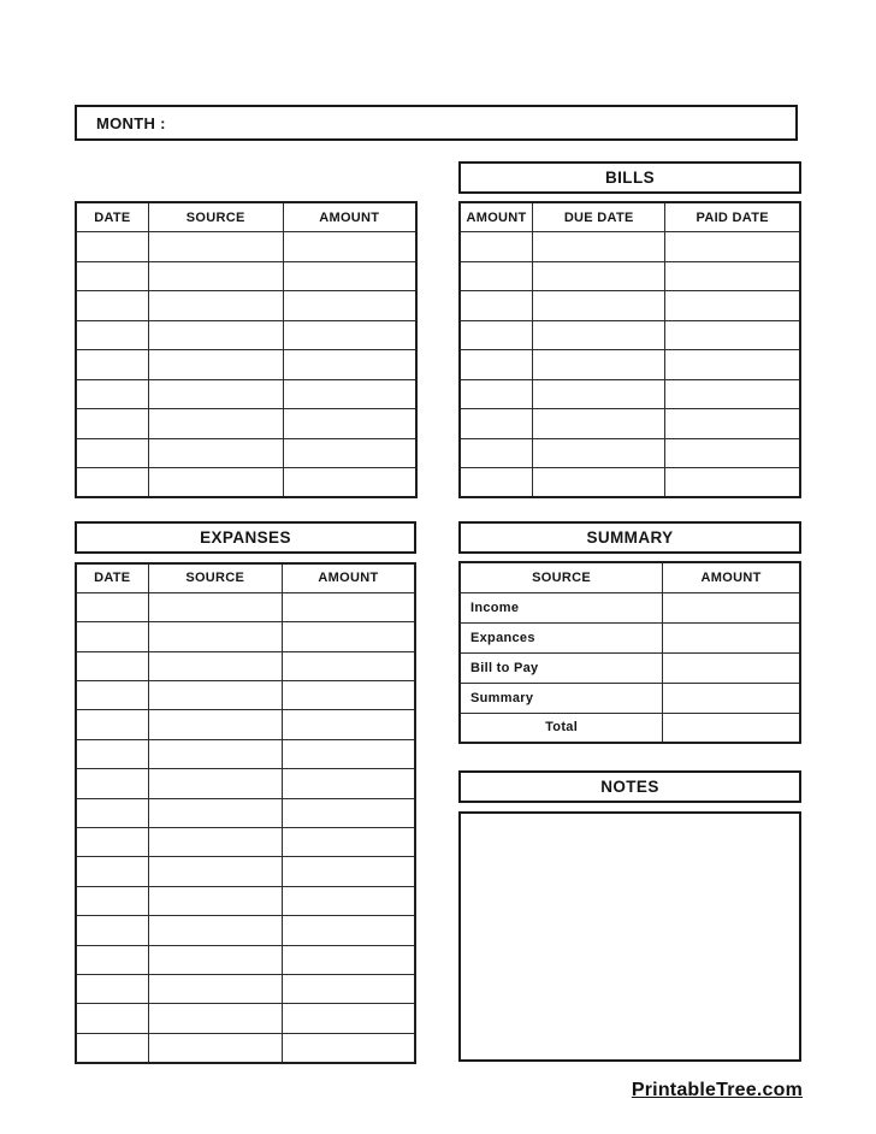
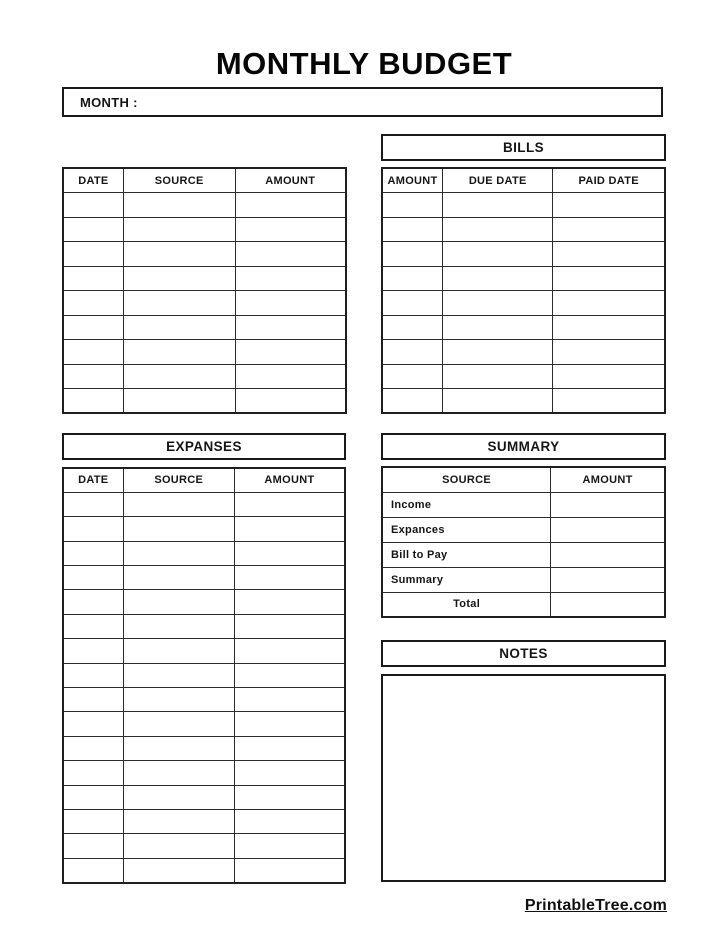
+ MONTHLY BUDGET
  MONTH :
  BILLS
  DATE	SOURCE	AMOUNT
  AMOUNT	DUE DATE	PAID DATE
  EXPANSES
  SUMMARY
  DATE	SOURCE	AMOUNT
  SOURCE	AMOUNT
  Income
  Expances
  Bill to Pay
  Summary
  Total
  NOTES
  PrintableTree.com
